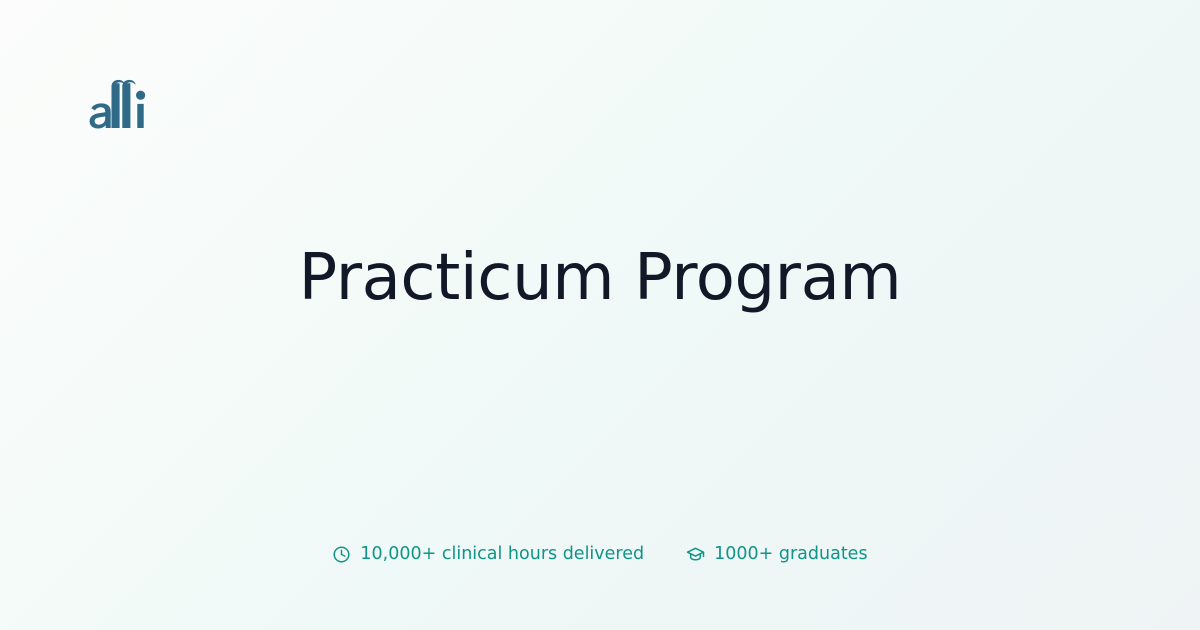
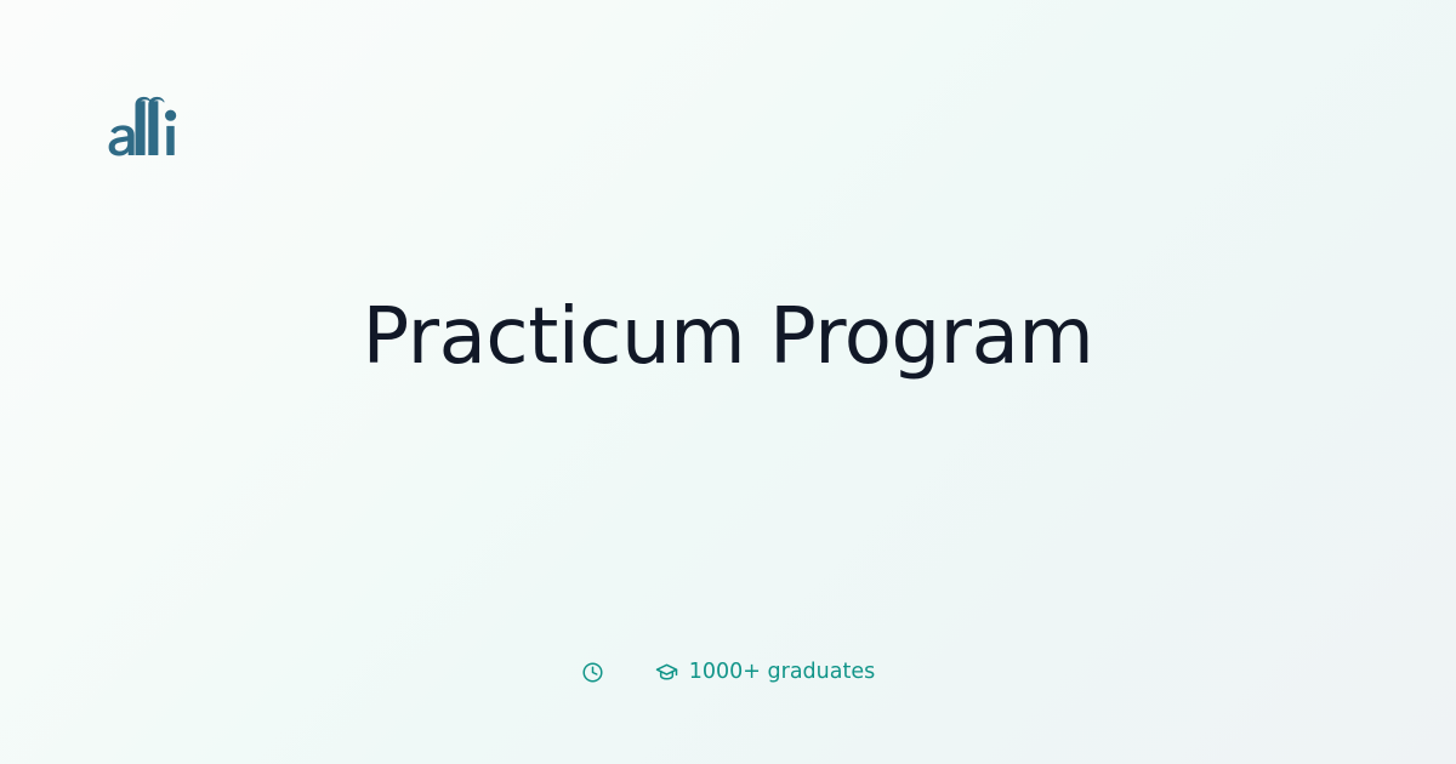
  Practicum Program
- 10,000+ clinical hours delivered
  1000+ graduates
